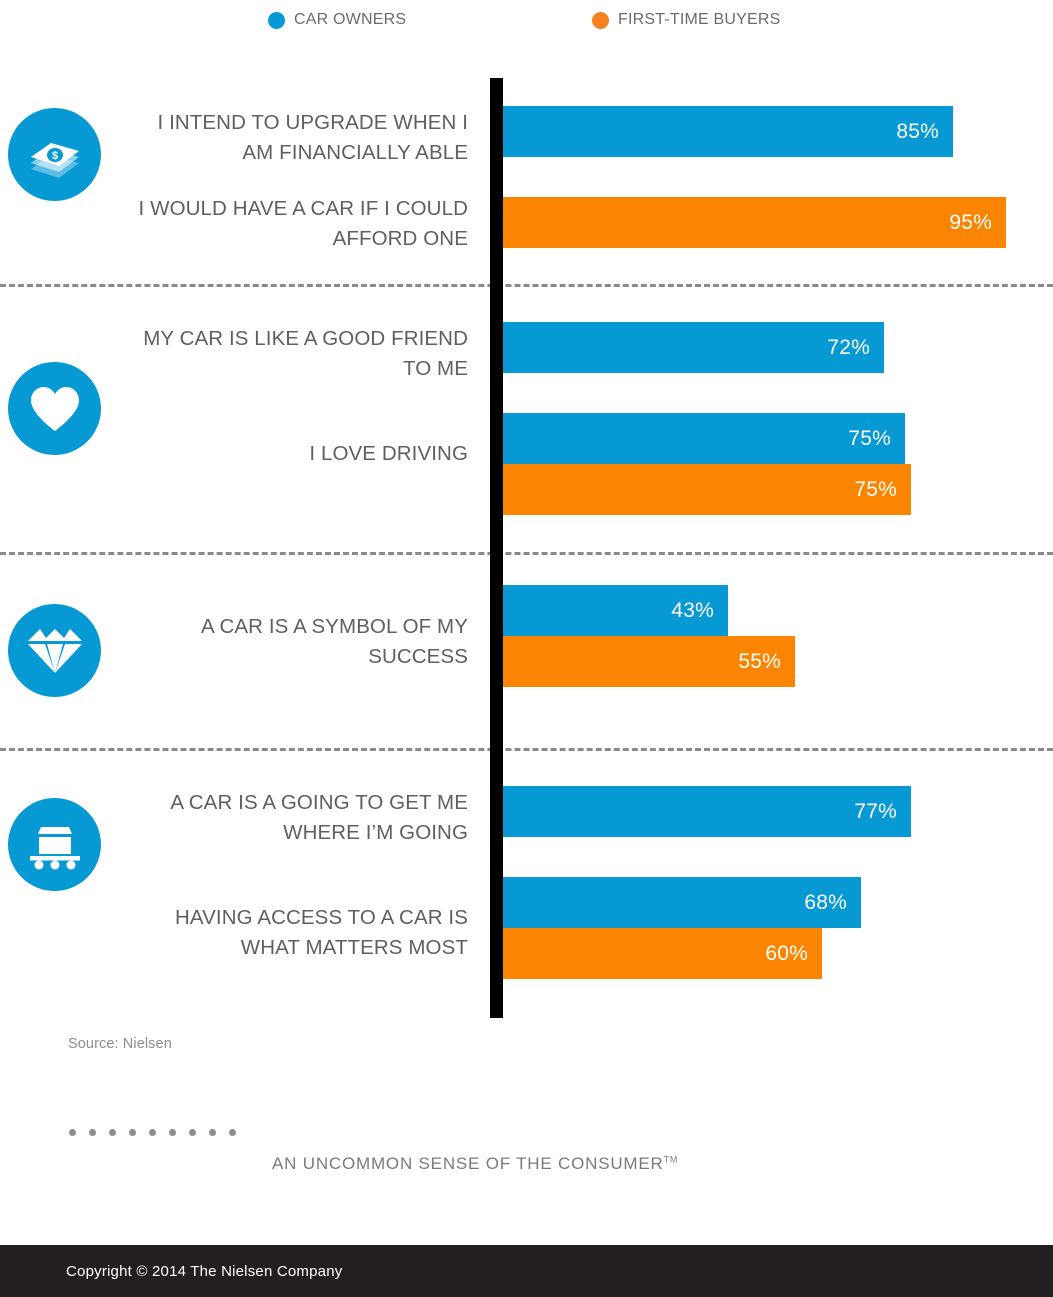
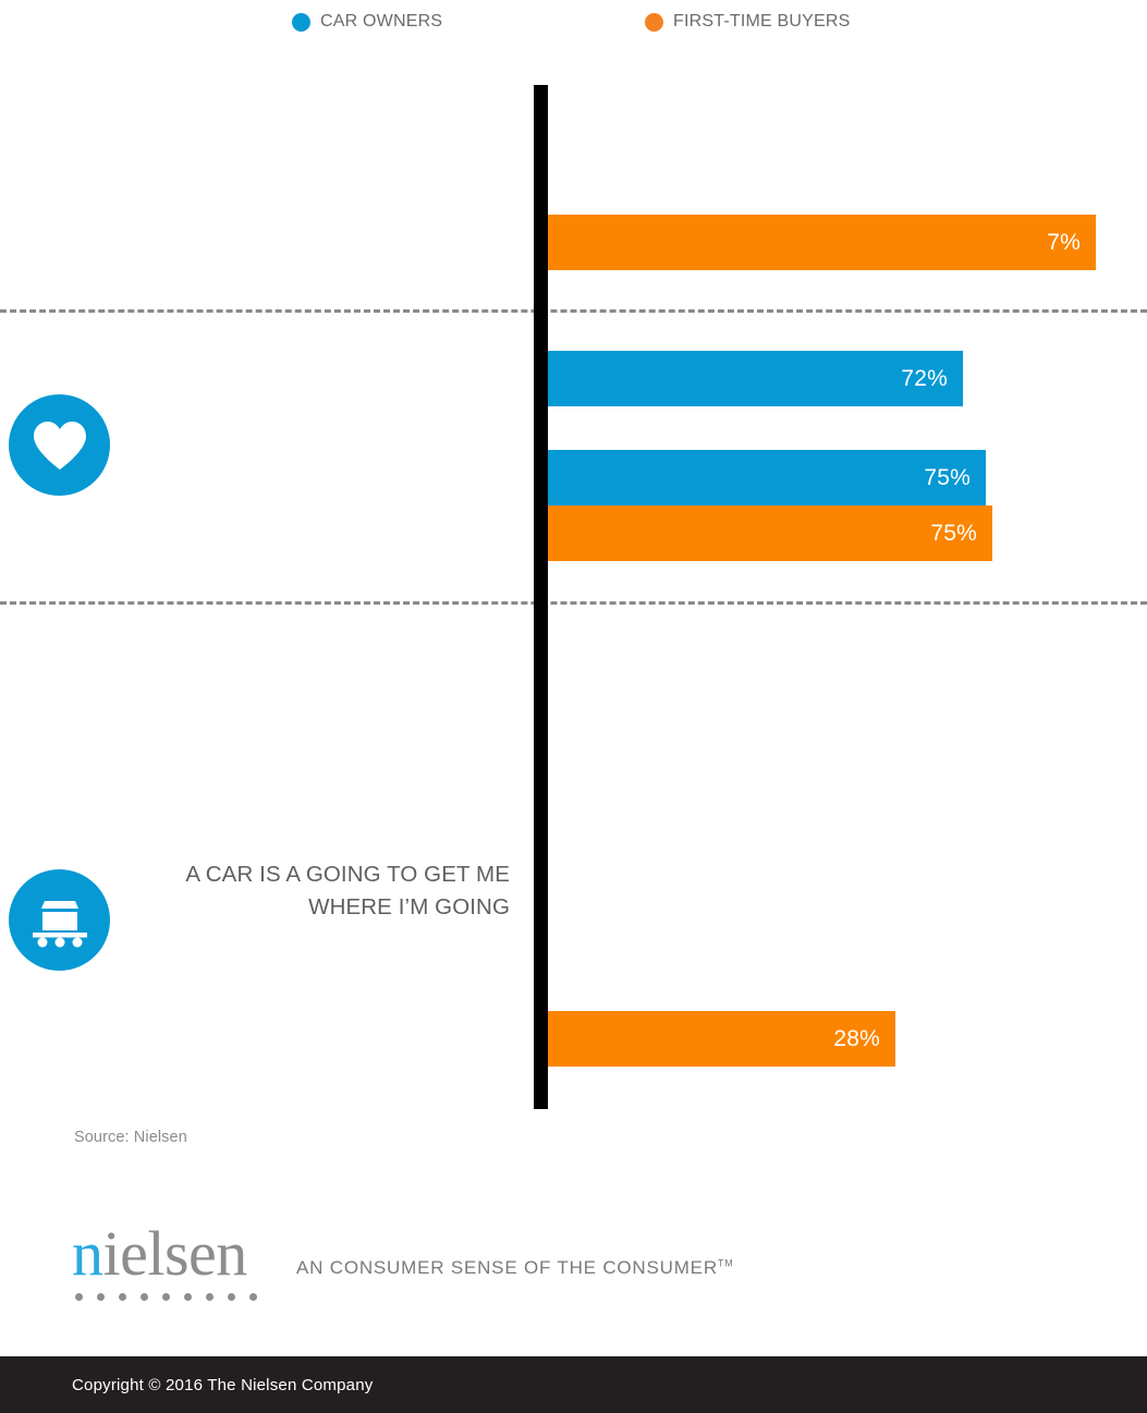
  CAR OWNERS
  FIRST-TIME BUYERS
- $
- I INTEND TO UPGRADE WHEN I AM FINANCIALLY ABLE
- 85%
- I WOULD HAVE A CAR IF I COULD AFFORD ONE
- 95%
+ 7%
- MY CAR IS LIKE A GOOD FRIEND TO ME
  72%
- I LOVE DRIVING
  75%
  75%
- A CAR IS A SYMBOL OF MY SUCCESS
- 43%
- 55%
  A CAR IS A GOING TO GET ME WHERE I’M GOING
- 77%
- HAVING ACCESS TO A CAR IS WHAT MATTERS MOST
- 68%
- 60%
+ 28%
  Source: Nielsen
+ nielsen
- AN UNCOMMON SENSE OF THE CONSUMERTM
+ AN CONSUMER SENSE OF THE CONSUMERTM
- Copyright © 2014 The Nielsen Company
+ Copyright © 2016 The Nielsen Company
